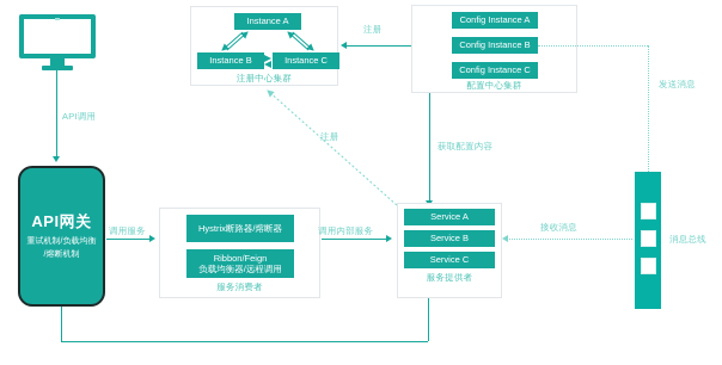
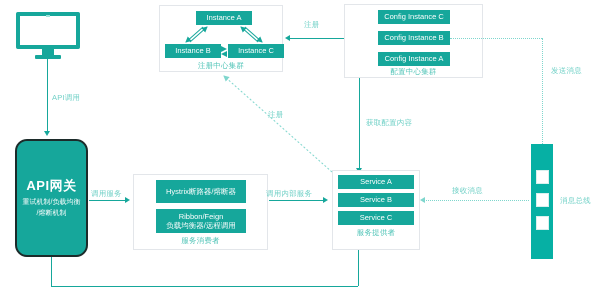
  API调用
  API网关
  调用服务
  Instance A
  Instance B
  Instance C
  注册中心集群
- Config Instance A
+ Config Instance C
  Config Instance B
- Config Instance C
+ Config Instance A
  配置中心集群
  注册
  获取配置内容
  发送消息
  Hystrix断路器/熔断器
  Ribbon/Feign
  负载均衡器/远程调用
  服务消费者
  调用内部服务
  Service A
  Service B
  Service C
  服务提供者
  接收消息
  消息总线
  注册
